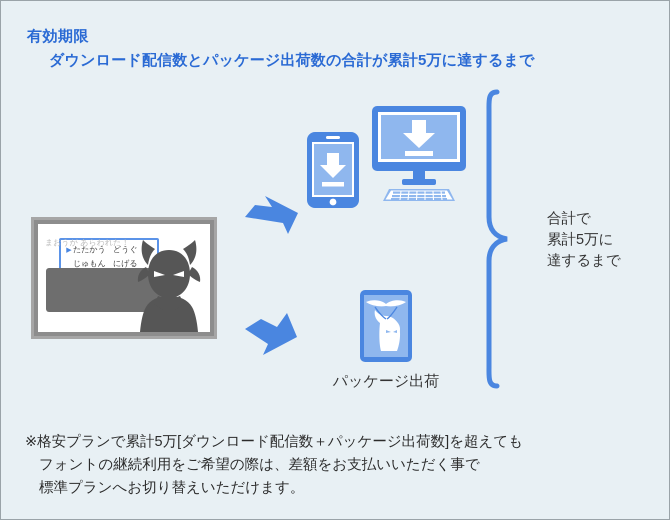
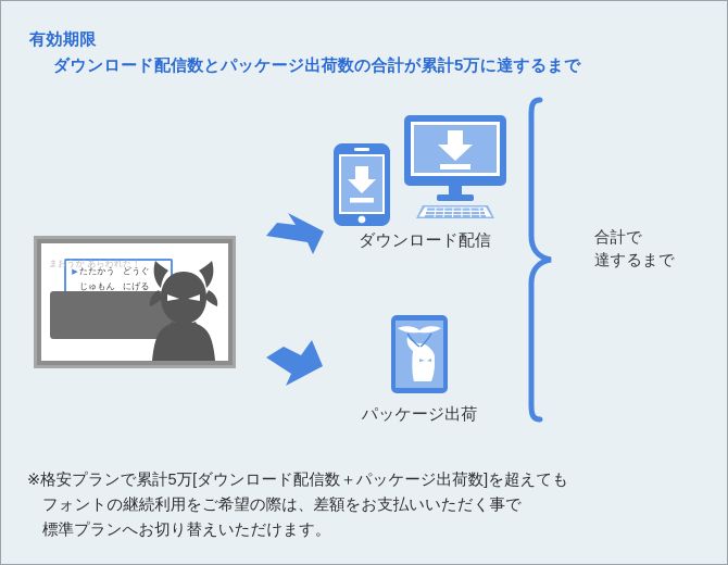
  有効期限
  ダウンロード配信数とパッケージ出荷数の合計が累計5万に達するまで
  ▶
  たたかう
  どうぐ
  じゅもん
  にげる
  まおうが あらわれた！
+ ダウンロード配信
  パッケージ出荷
  合計で
- 累計5万に
  達するまで
  ※格安プランで累計5万[ダウンロード配信数＋パッケージ出荷数]を超えても
  フォントの継続利用をご希望の際は、差額をお支払いいただく事で
  標準プランへお切り替えいただけます。
